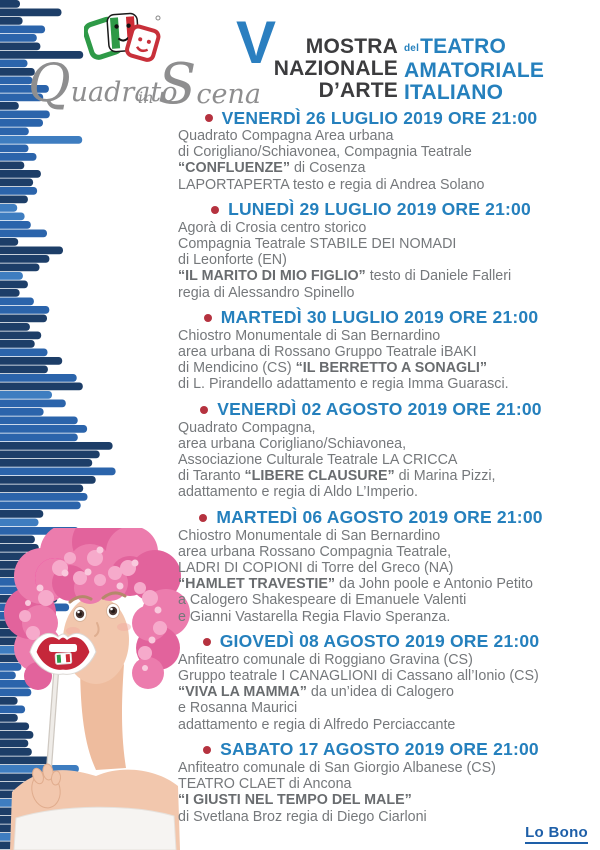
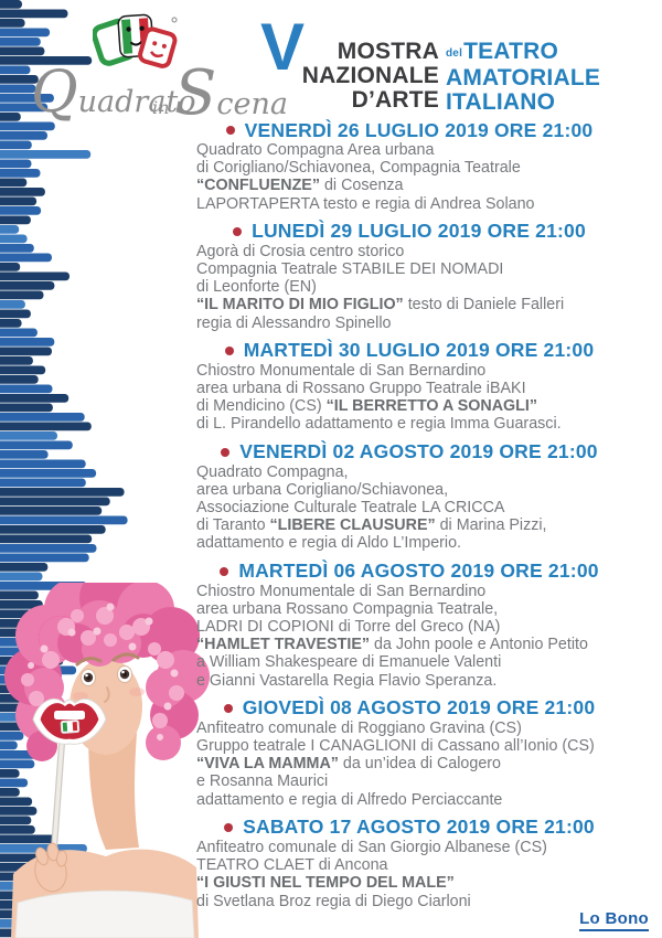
  Quadrato
  in
  Scena
  V
  MOSTRA
  NAZIONALE
  D’ARTE
  delTEATRO
  AMATORIALE
  ITALIANO
  VENERDÌ 26 LUGLIO 2019 ORE 21:00
  Quadrato Compagna Area urbana
  di Corigliano/Schiavonea, Compagnia Teatrale
  “CONFLUENZE” di Cosenza
  LAPORTAPERTA testo e regia di Andrea Solano
  LUNEDÌ 29 LUGLIO 2019 ORE 21:00
  Agorà di Crosia centro storico
  Compagnia Teatrale STABILE DEI NOMADI
  di Leonforte (EN)
  “IL MARITO DI MIO FIGLIO” testo di Daniele Falleri
  regia di Alessandro Spinello
  MARTEDÌ 30 LUGLIO 2019 ORE 21:00
  Chiostro Monumentale di San Bernardino
  area urbana di Rossano Gruppo Teatrale iBAKI
  di Mendicino (CS) “IL BERRETTO A SONAGLI”
  di L. Pirandello adattamento e regia Imma Guarasci.
  VENERDÌ 02 AGOSTO 2019 ORE 21:00
  Quadrato Compagna,
  area urbana Corigliano/Schiavonea,
  Associazione Culturale Teatrale LA CRICCA
  di Taranto “LIBERE CLAUSURE” di Marina Pizzi,
  adattamento e regia di Aldo L’Imperio.
  MARTEDÌ 06 AGOSTO 2019 ORE 21:00
  Chiostro Monumentale di San Bernardino
  area urbana Rossano Compagnia Teatrale,
  LADRI DI COPIONI di Torre del Greco (NA)
  “HAMLET TRAVESTIE” da John poole e Antonio Petito
- a Calogero Shakespeare di Emanuele Valenti
+ a William Shakespeare di Emanuele Valenti
  e Gianni Vastarella Regia Flavio Speranza.
  GIOVEDÌ 08 AGOSTO 2019 ORE 21:00
  Anfiteatro comunale di Roggiano Gravina (CS)
  Gruppo teatrale I CANAGLIONI di Cassano all’Ionio (CS)
  “VIVA LA MAMMA” da un’idea di Calogero
  e Rosanna Maurici
  adattamento e regia di Alfredo Perciaccante
  SABATO 17 AGOSTO 2019 ORE 21:00
  Anfiteatro comunale di San Giorgio Albanese (CS)
  TEATRO CLAET di Ancona
  “I GIUSTI NEL TEMPO DEL MALE”
  di Svetlana Broz regia di Diego Ciarloni
  Lo Bono
